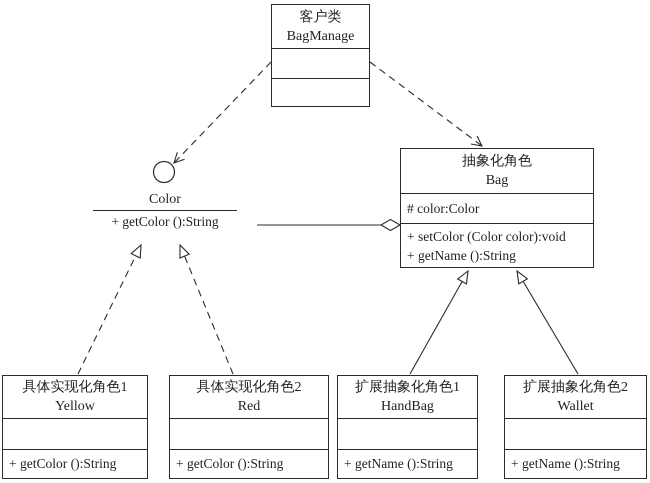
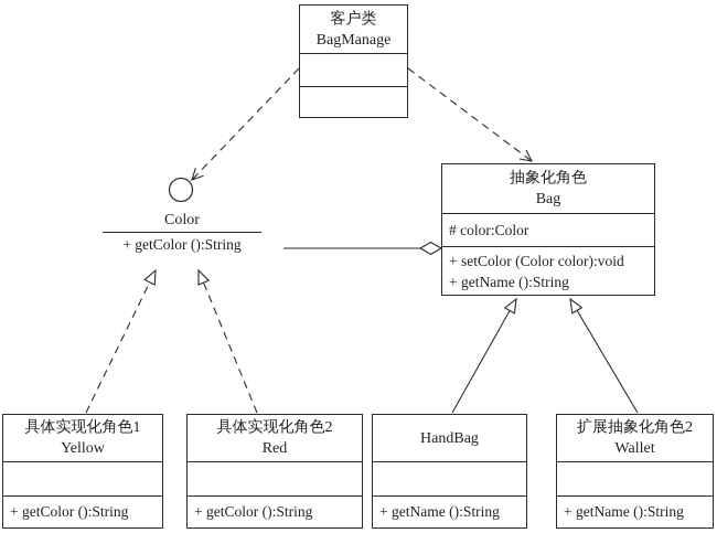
  客户类
  BagManage
  抽象化角色
  Bag
  # color:Color
  + setColor (Color color):void
  + getName ():String
  Color
  + getColor ():String
  具体实现化角色1
  Yellow
  + getColor ():String
  具体实现化角色2
  Red
  + getColor ():String
- 扩展抽象化角色1
  HandBag
  + getName ():String
  扩展抽象化角色2
  Wallet
  + getName ():String
